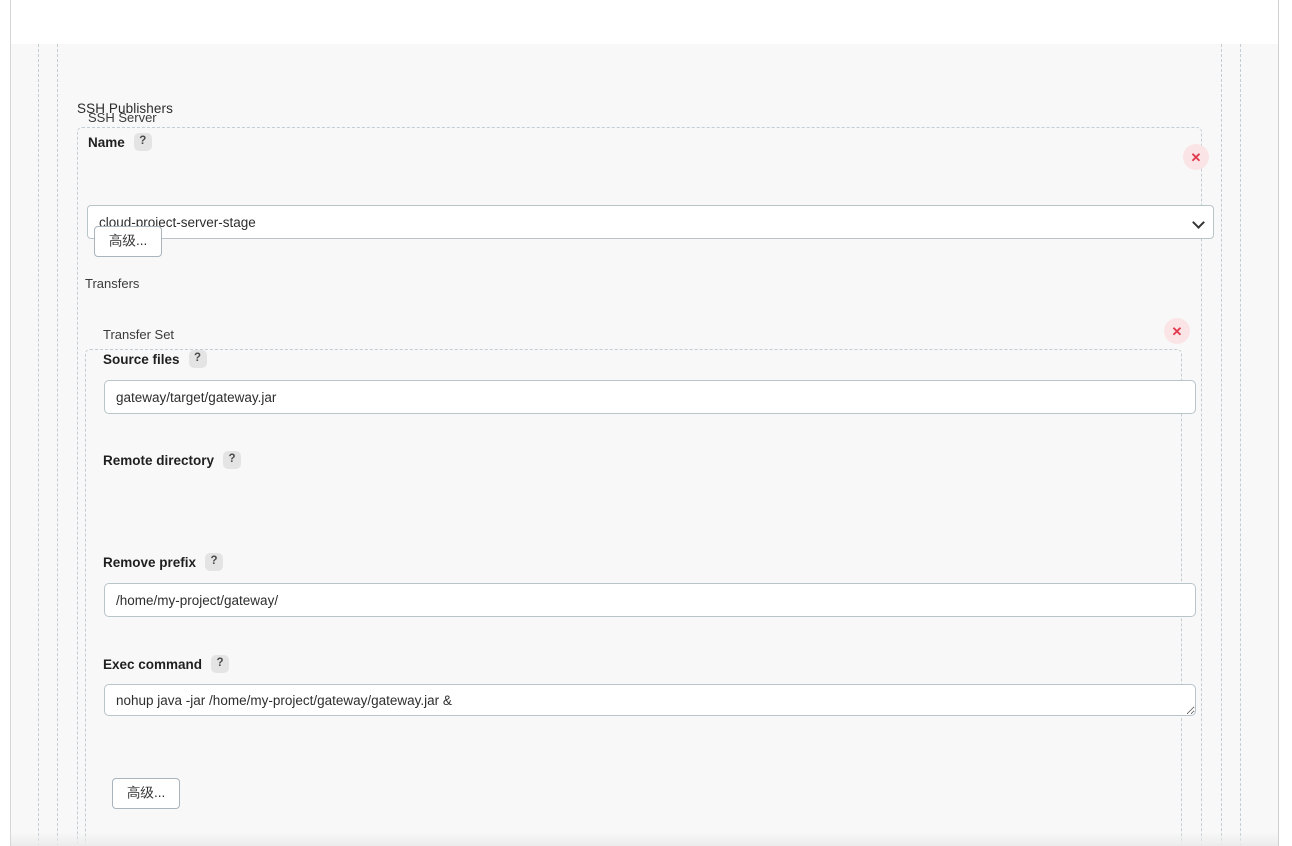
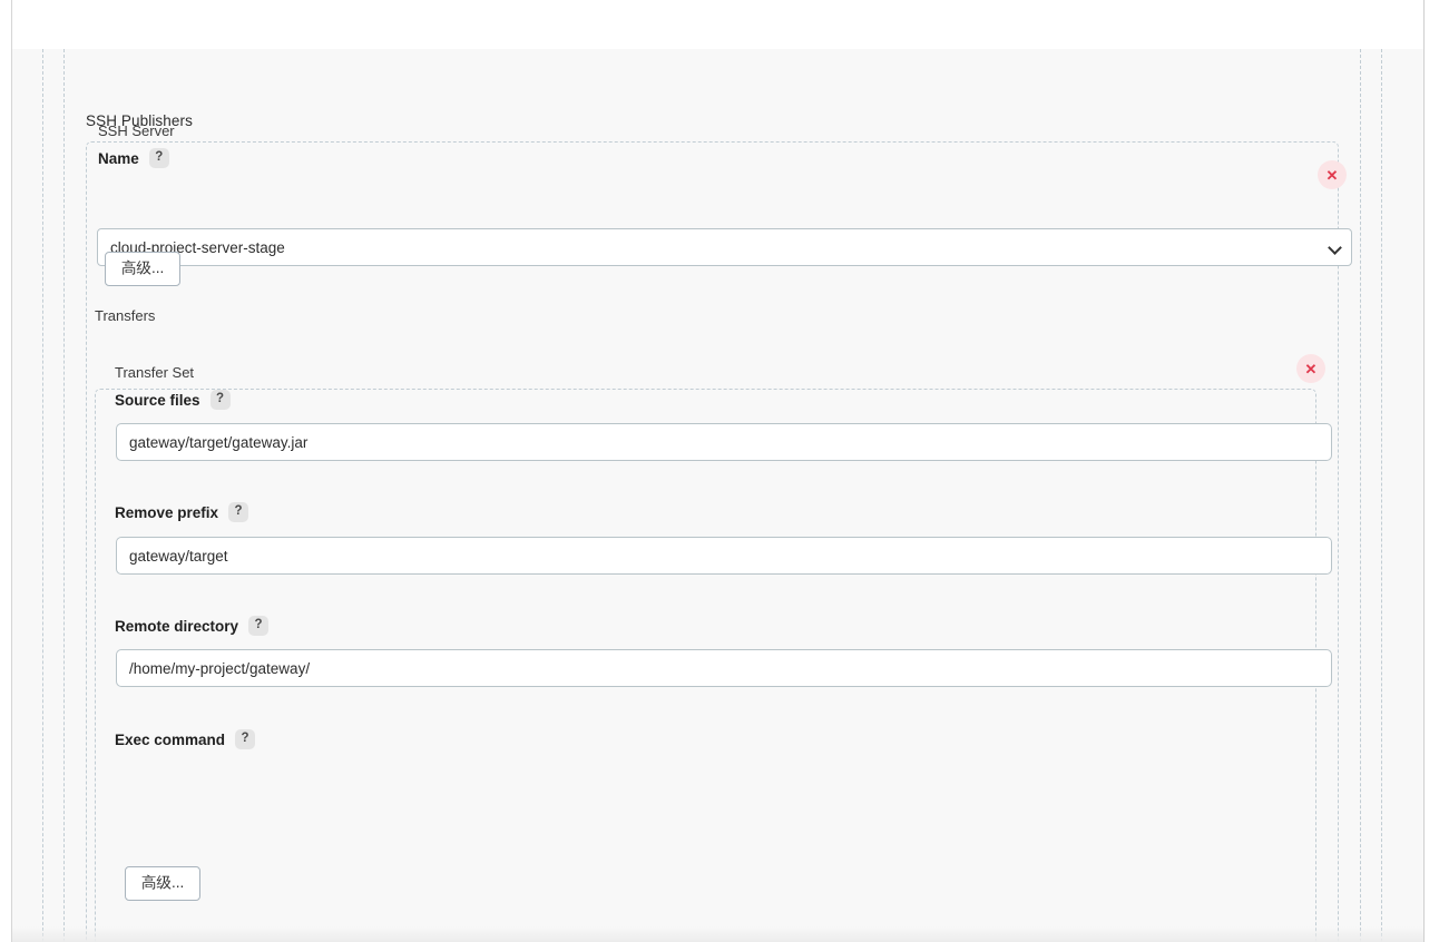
  SSH Publishers
  SSH Server
  Name
  ?
  ✕
  cloud-project-server-stage
  高级...
  Transfers
  Transfer Set
  Source files
  ?
  ✕
  gateway/target/gateway.jar
- Remote directory
+ Remove prefix
  ?
+ gateway/target
- Remove prefix
+ Remote directory
  ?
  /home/my-project/gateway/
  Exec command
  ?
- nohup java -jar /home/my-project/gateway/gateway.jar &
  高级...
